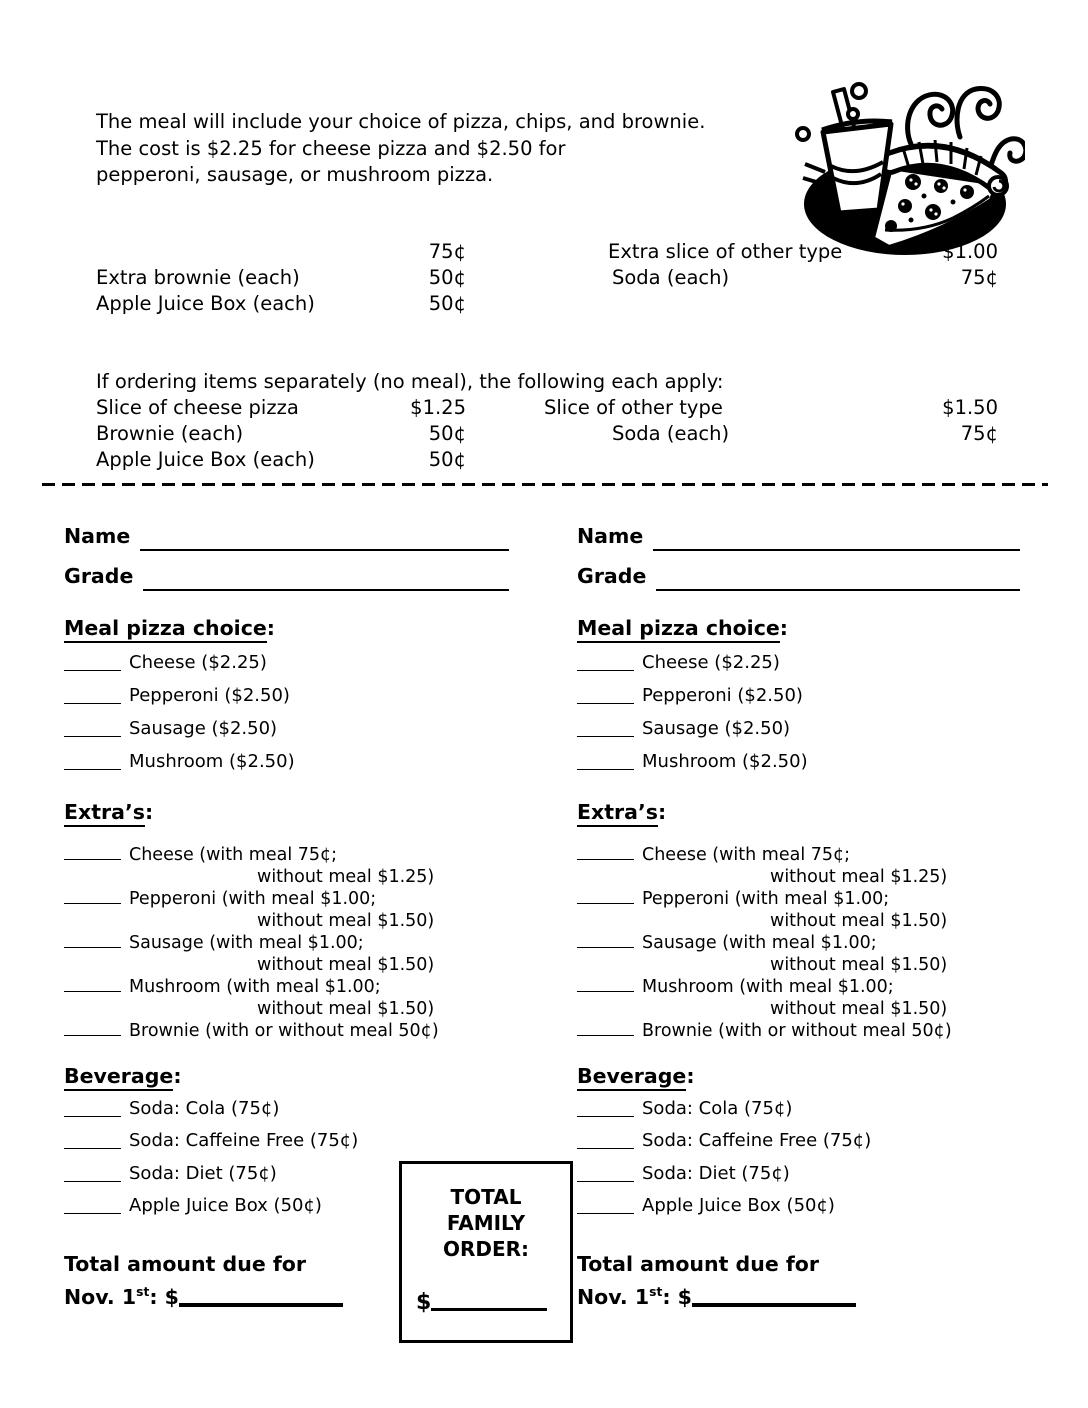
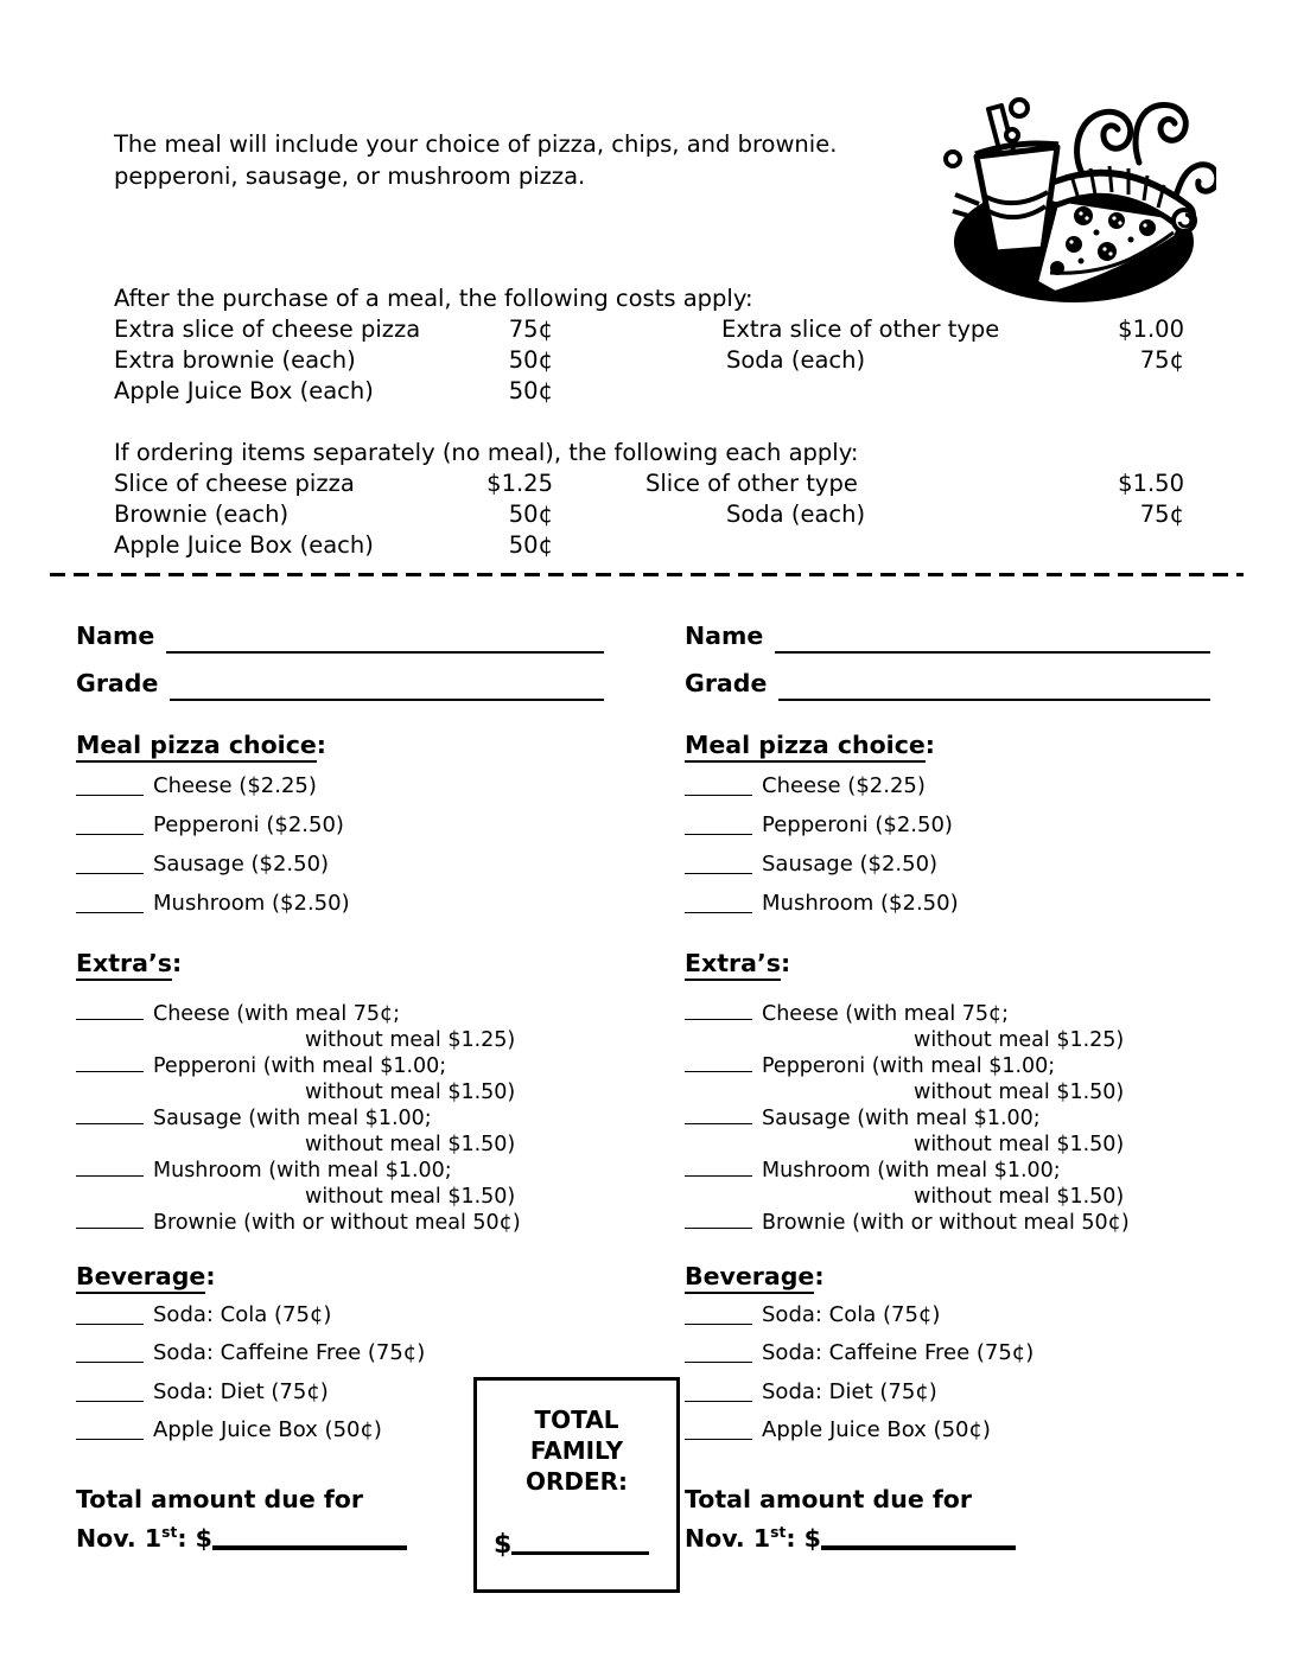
  The meal will include your choice of pizza, chips, and brownie.
- The cost is $2.25 for cheese pizza and $2.50 for
  pepperoni, sausage, or mushroom pizza.
+ After the purchase of a meal, the following costs apply:
+ Extra slice of cheese pizza
  75¢
  Extra slice of other type
  $1.00
  Extra brownie (each)
  50¢
  Soda (each)
  75¢
  Apple Juice Box (each)
  50¢
  If ordering items separately (no meal), the following each apply:
  Slice of cheese pizza
  $1.25
  Slice of other type
  $1.50
  Brownie (each)
  50¢
  Soda (each)
  75¢
  Apple Juice Box (each)
  50¢
  Name
  Grade
  Meal pizza choice:
  Cheese ($2.25)
  Pepperoni ($2.50)
  Sausage ($2.50)
  Mushroom ($2.50)
  Extra’s:
  Cheese (with meal 75¢;
  without meal $1.25)
  Pepperoni (with meal $1.00;
  without meal $1.50)
  Sausage (with meal $1.00;
  without meal $1.50)
  Mushroom (with meal $1.00;
  without meal $1.50)
  Brownie (with or without meal 50¢)
  Beverage:
  Soda: Cola (75¢)
  Soda: Caffeine Free (75¢)
  Soda: Diet (75¢)
  Apple Juice Box (50¢)
  Total amount due for
  Nov. 1st: $
  Name
  Grade
  Meal pizza choice:
  Cheese ($2.25)
  Pepperoni ($2.50)
  Sausage ($2.50)
  Mushroom ($2.50)
  Extra’s:
  Cheese (with meal 75¢;
  without meal $1.25)
  Pepperoni (with meal $1.00;
  without meal $1.50)
  Sausage (with meal $1.00;
  without meal $1.50)
  Mushroom (with meal $1.00;
  without meal $1.50)
  Brownie (with or without meal 50¢)
  Beverage:
  Soda: Cola (75¢)
  Soda: Caffeine Free (75¢)
  Soda: Diet (75¢)
  Apple Juice Box (50¢)
  Total amount due for
  Nov. 1st: $
  TOTAL
  FAMILY
  ORDER:
  $
